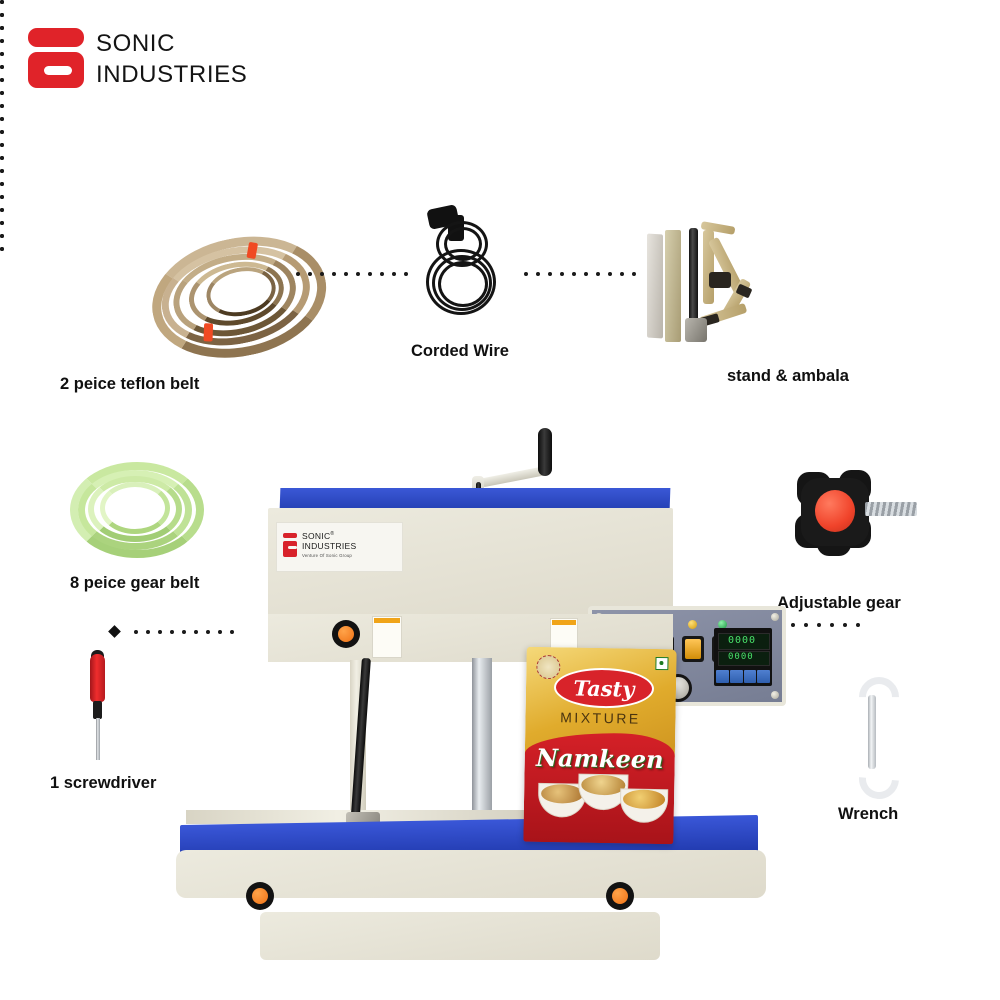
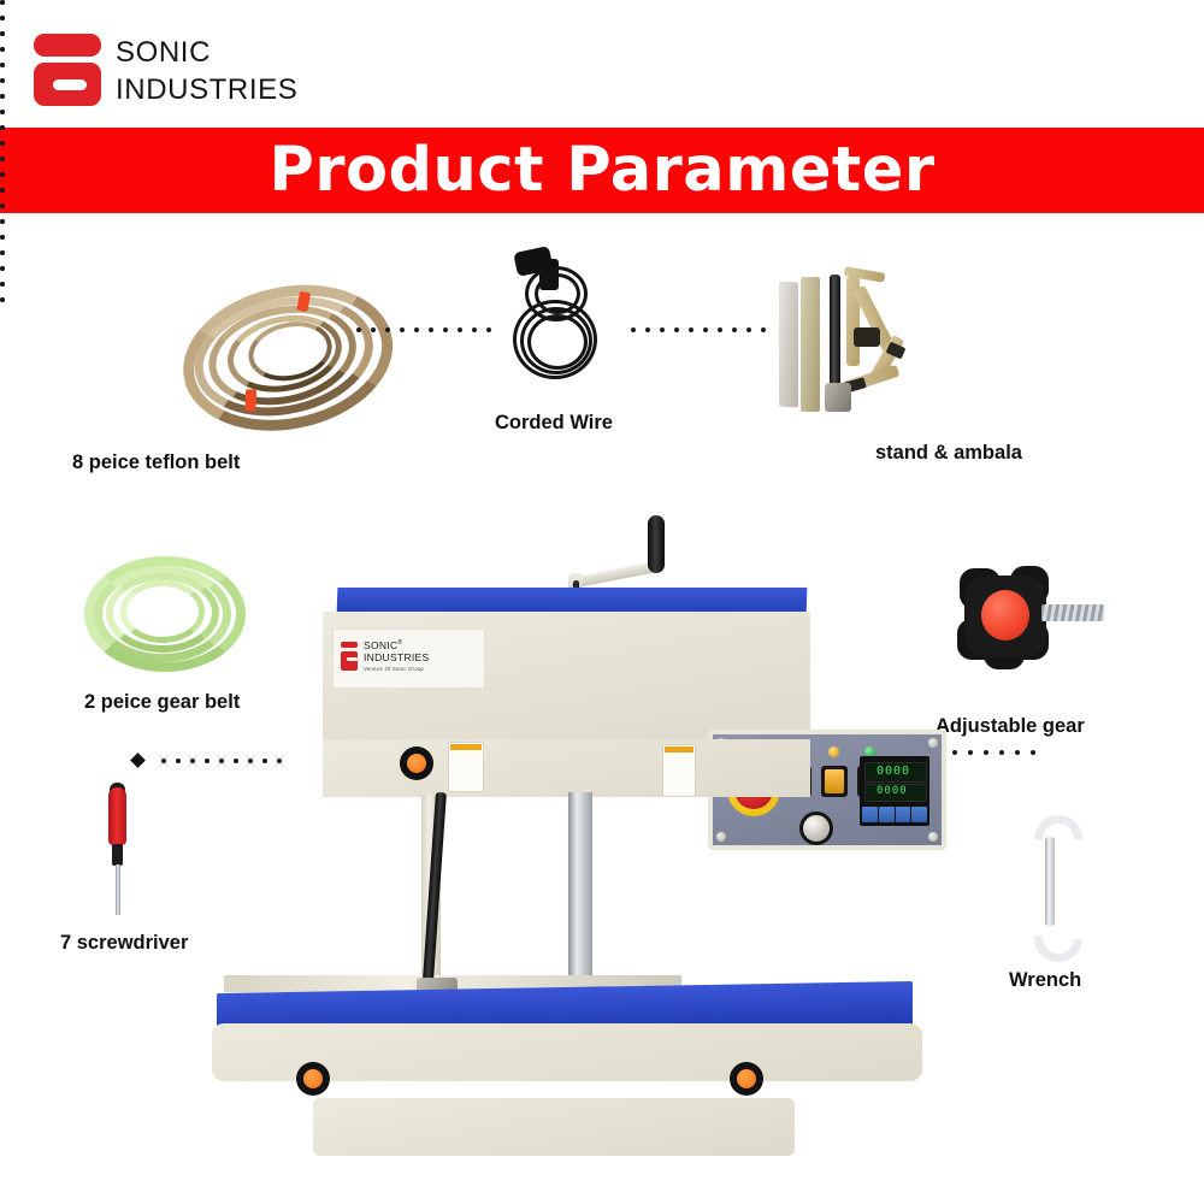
  SONIC
  INDUSTRIES
+ Product Parameter
- 2 peice teflon belt
+ 8 peice teflon belt
  Corded Wire
  stand & ambala
- 8 peice gear belt
+ 2 peice gear belt
- 1 screwdriver
+ 7 screwdriver
  Adjustable gear
  Wrench
  SONIC
  INDUSTRIES
  0000
  0000
- Tasty
- MIXTURE
- Namkeen
